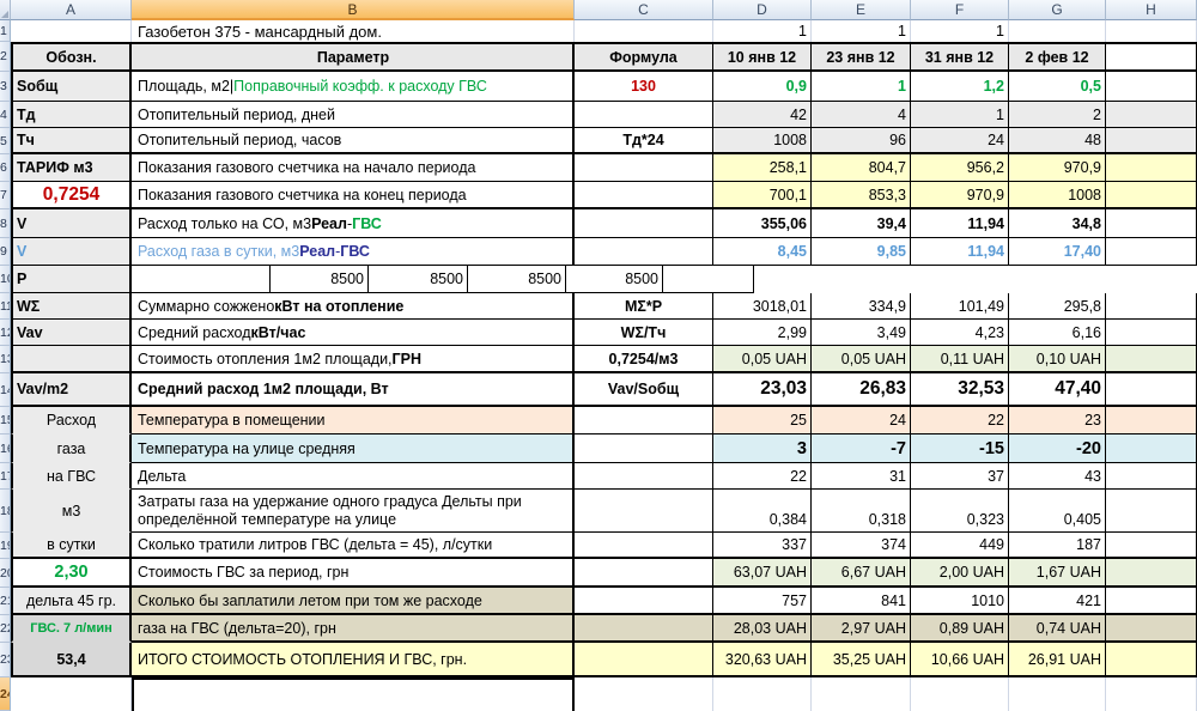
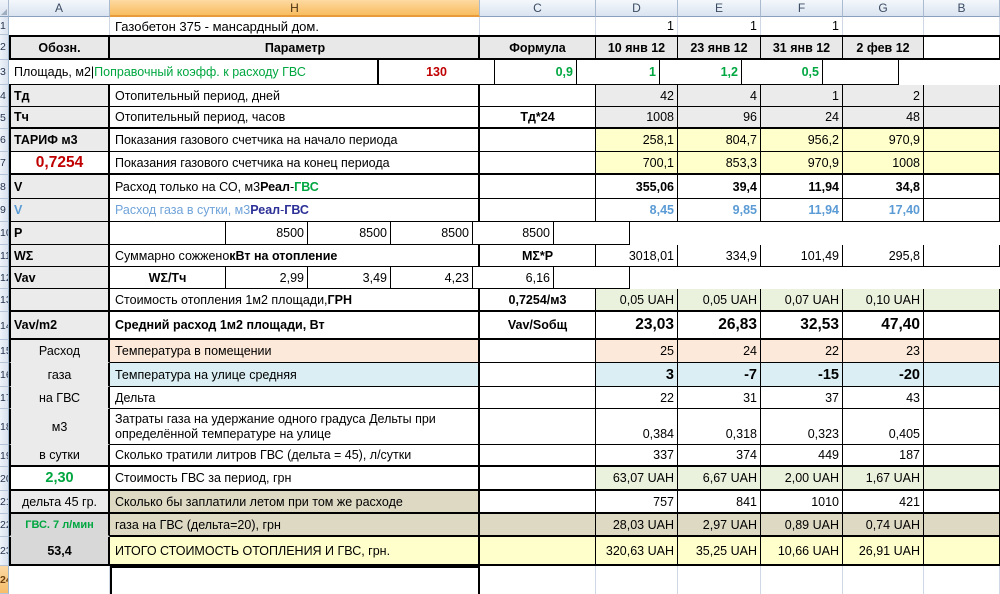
  A
- B
+ H
  C
  D
  E
  F
  G
- H
+ B
  1
  Газобетон 375 - мансардный дом.
  1
  1
  1
  2
  Обозн.
  Параметр
  Формула
  10 янв 12
  23 янв 12
  31 янв 12
  2 фев 12
  3
- Sобщ
  Площадь, м2|
  Поправочный коэфф. к расходу ГВС
  130
  0,9
  1
  1,2
  0,5
  4
  Тд
  Отопительный период, дней
  42
  4
  1
  2
  5
  Тч
  Отопительный период, часов
  Тд*24
  1008
  96
  24
  48
  6
  ТАРИФ м3
  Показания газового счетчика на начало периода
  258,1
  804,7
  956,2
  970,9
  7
  0,7254
  Показания газового счетчика на конец периода
  700,1
  853,3
  970,9
  1008
  8
  V
  Расход только на СО, м3
  Реал
  -
  ГВС
  355,06
  39,4
  11,94
  34,8
  9
  V
  Расход газа в сутки, м3
  Реал
  -
  ГВС
  8,45
  9,85
  11,94
  17,40
  P
  8500
  8500
  8500
  8500
  WΣ
  Суммарно сожжено
  кВт на отопление
  MΣ*P
  3018,01
  334,9
  101,49
  295,8
  Vav
- Средний расход
- кВт/час
  WΣ/Тч
  2,99
  3,49
  4,23
  6,16
  Стоимость отопления 1м2 площади,
  ГРН
  0,7254/м3
  0,05 UAH
  0,05 UAH
- 0,11 UAH
+ 0,07 UAH
  0,10 UAH
  Vav/m2
  Средний расход 1м2 площади, Вт
  Vav/Sобщ
  23,03
  26,83
  32,53
  47,40
  Расход
  Температура в помещении
  25
  24
  22
  23
  газа
  Температура на улице средняя
  3
  -7
  -15
  -20
  на ГВС
  Дельта
  22
  31
  37
  43
  м3
  Затраты газа на удержание одного градуса Дельты при определённой температуре на улице
  0,384
  0,318
  0,323
  0,405
  в сутки
  Сколько тратили литров ГВС (дельта = 45), л/сутки
  337
  374
  449
  187
  20
  2,30
  Стоимость ГВС за период, грн
  63,07 UAH
  6,67 UAH
  2,00 UAH
  1,67 UAH
  дельта 45 гр.
  Сколько бы заплатили летом при том же расходе
  757
  841
  1010
  421
  ГВС. 7 л/мин
  газа на ГВС (дельта=20), грн
  28,03 UAH
  2,97 UAH
  0,89 UAH
  0,74 UAH
  53,4
  ИТОГО СТОИМОСТЬ ОТОПЛЕНИЯ И ГВС, грн.
  320,63 UAH
  35,25 UAH
  10,66 UAH
  26,91 UAH
  24
